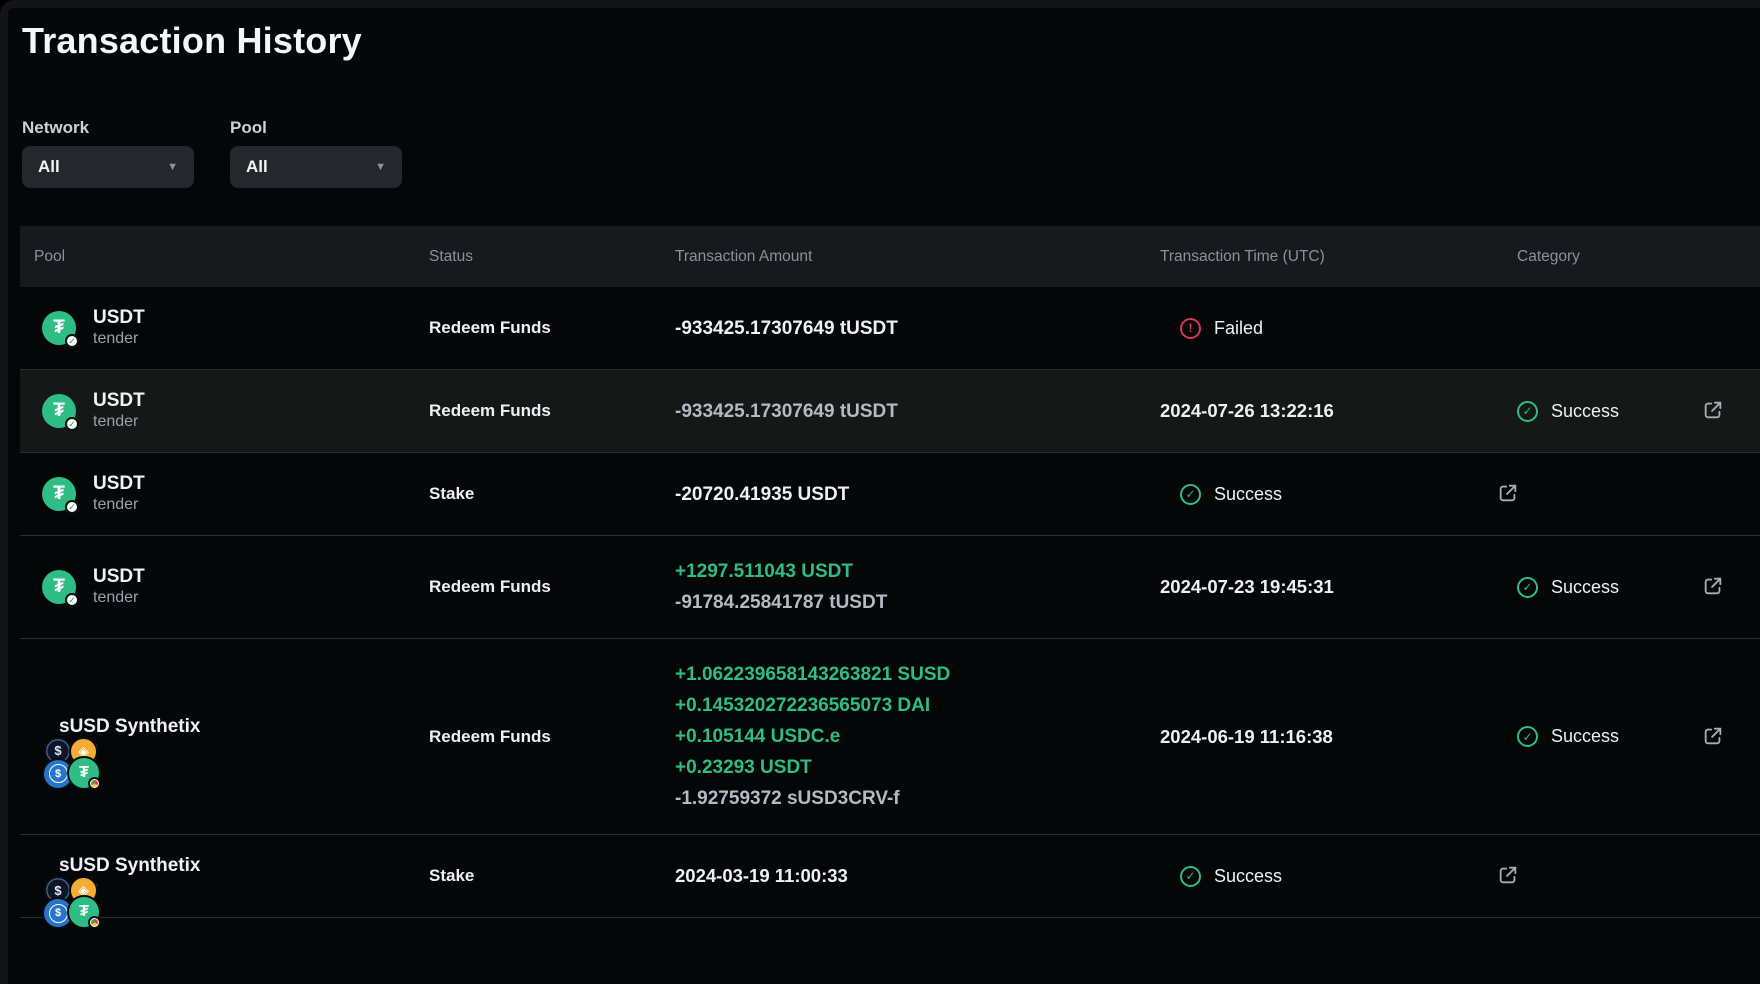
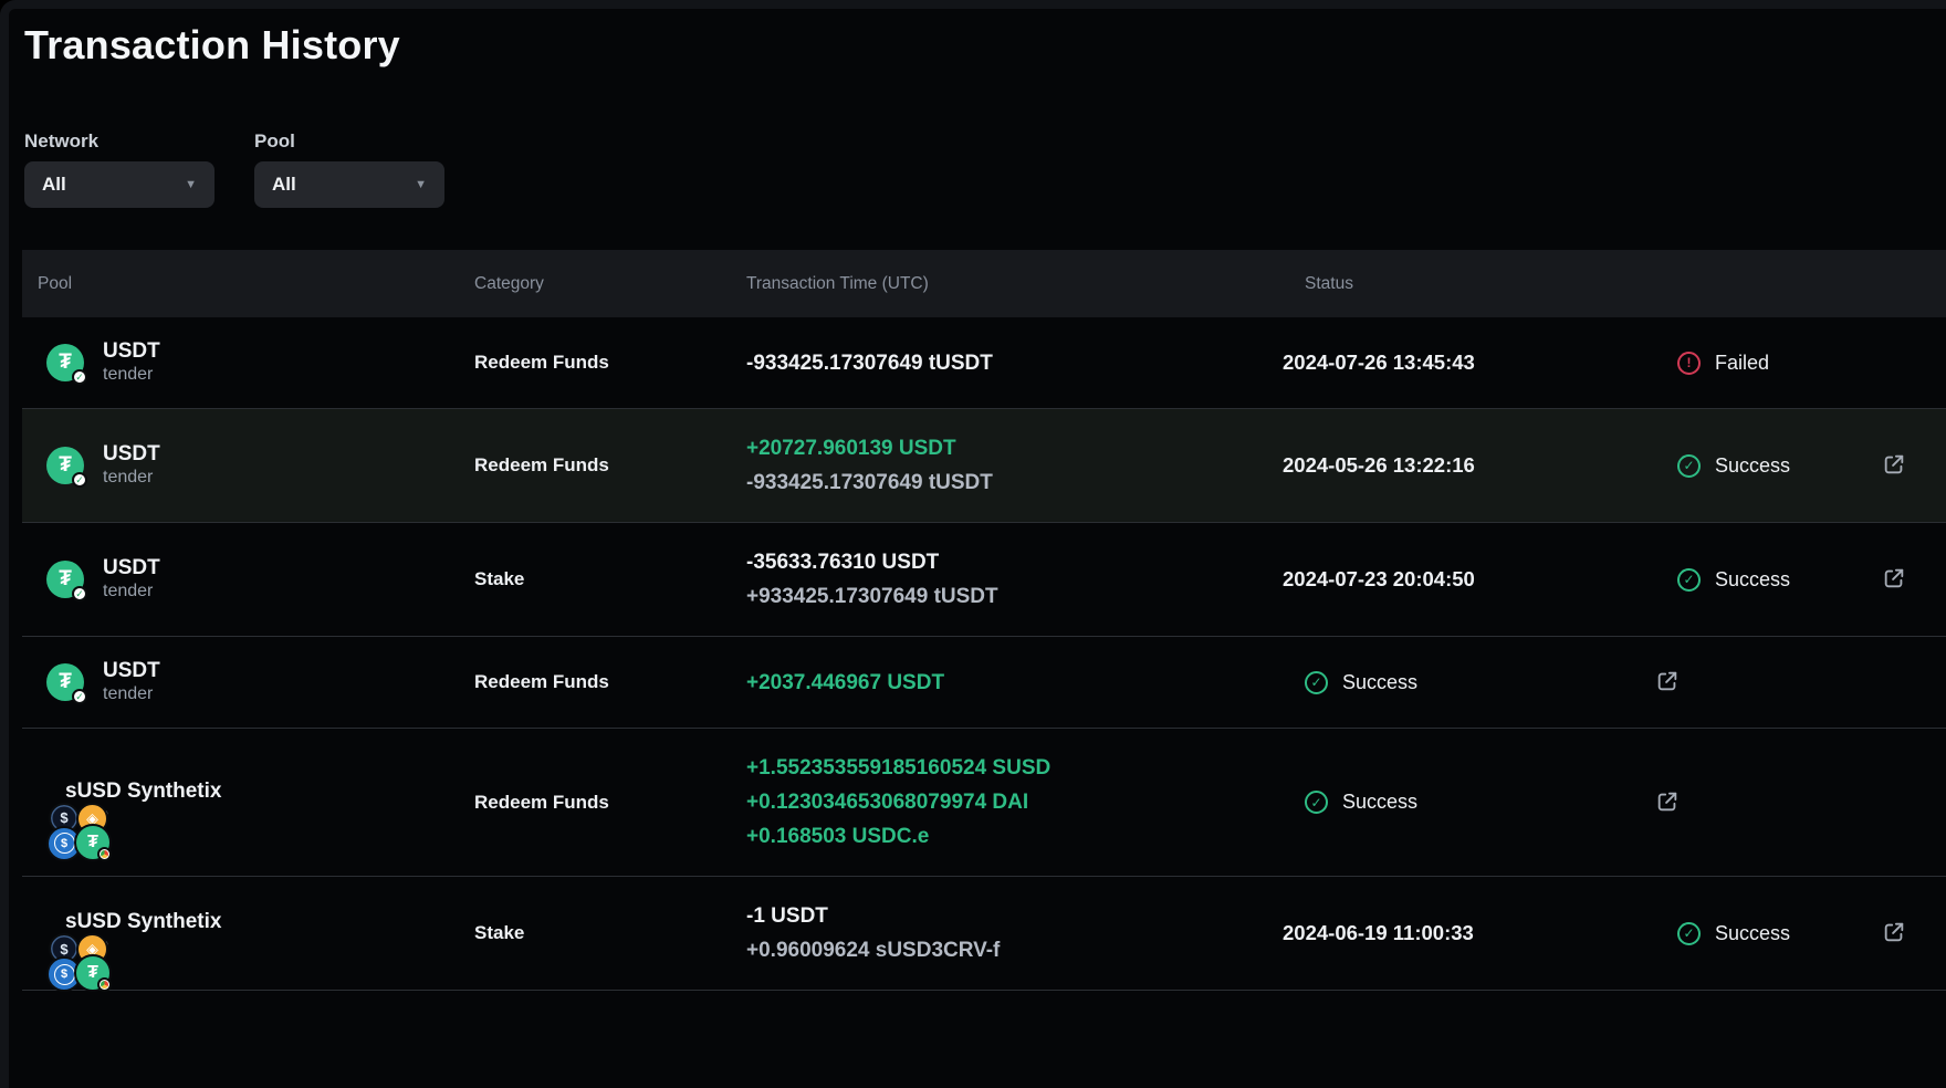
  Transaction History
  Network
  All
  ▼
  Pool
  All
  ▼
  Pool
- Status
+ Category
- Transaction Amount
  Transaction Time (UTC)
- Category
+ Status
  ₮
  ✓
  USDT
  tender
  Redeem Funds
  -933425.17307649 tUSDT
+ 2024-07-26 13:45:43
  Failed
  ₮
  ✓
  USDT
  tender
  Redeem Funds
+ +20727.960139 USDT
  -933425.17307649 tUSDT
- 2024-07-26 13:22:16
+ 2024-05-26 13:22:16
  Success
  ₮
  ✓
  USDT
  tender
  Stake
- -20720.41935 USDT
+ -35633.76310 USDT
+ +933425.17307649 tUSDT
+ 2024-07-23 20:04:50
  Success
  ₮
  ✓
  USDT
  tender
  Redeem Funds
- +1297.511043 USDT
+ +2037.446967 USDT
- -91784.25841787 tUSDT
- 2024-07-23 19:45:31
  Success
  $
  ◈
  $
  ₮
  sUSD Synthetix
  Redeem Funds
- +1.062239658143263821 SUSD
+ +1.552353559185160524 SUSD
- +0.145320272236565073 DAI
+ +0.123034653068079974 DAI
- +0.105144 USDC.e
+ +0.168503 USDC.e
- +0.23293 USDT
- -1.92759372 sUSD3CRV-f
- 2024-06-19 11:16:38
  Success
  $
  ◈
  $
  ₮
  sUSD Synthetix
  Stake
+ -1 USDT
+ +0.96009624 sUSD3CRV-f
- 2024-03-19 11:00:33
+ 2024-06-19 11:00:33
  Success
